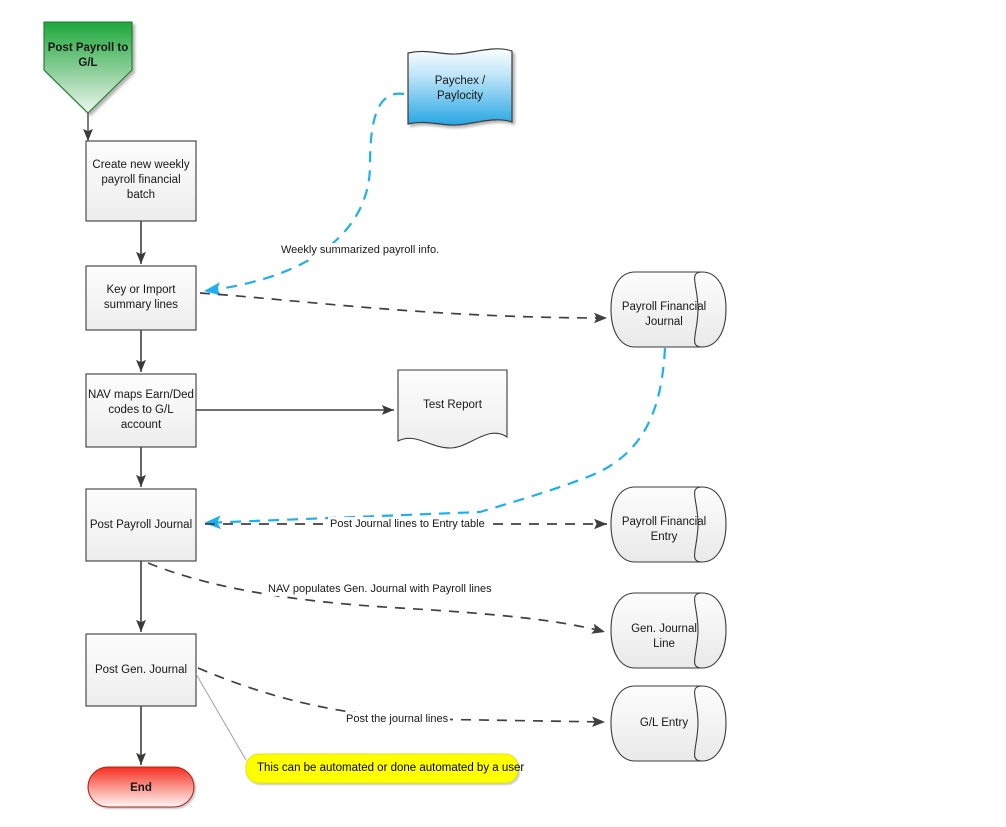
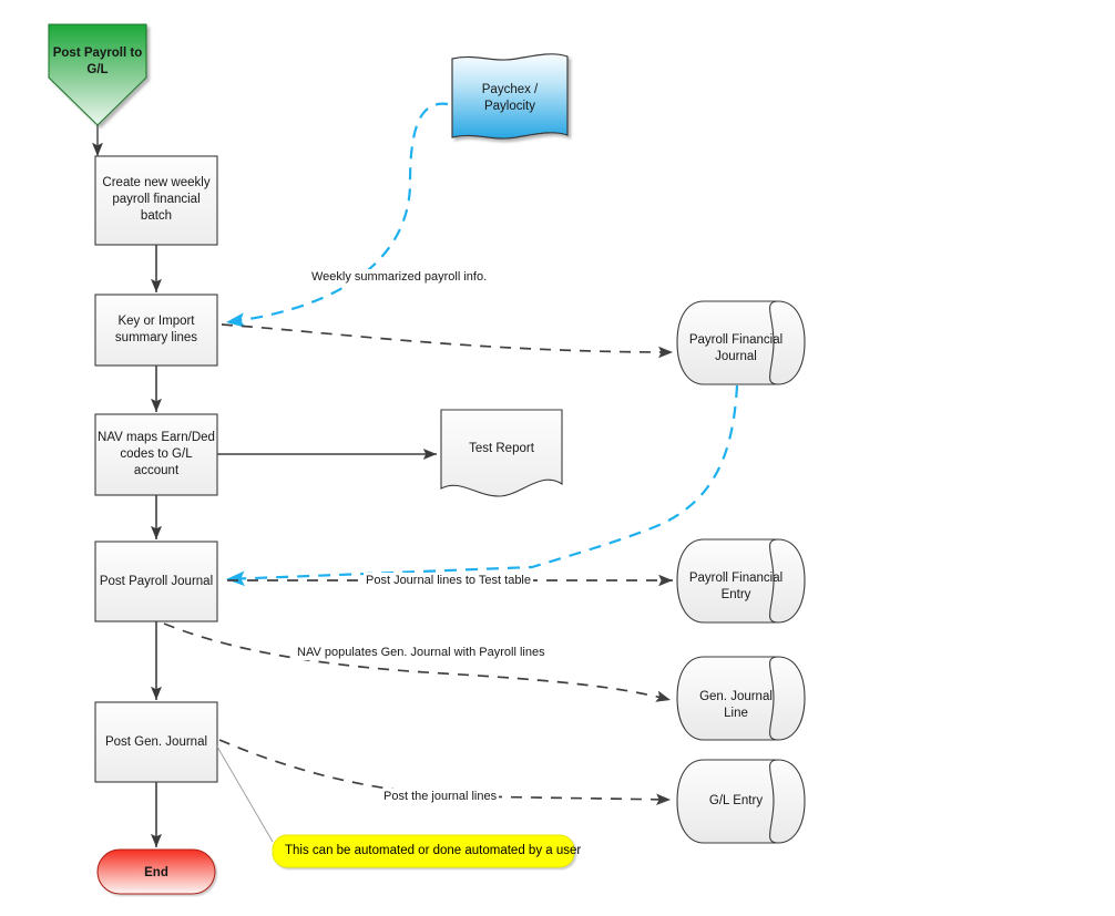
  Post Payroll to
  G/L
  Paychex /
  Paylocity
  Create new weekly
  payroll financial
  batch
  Key or Import
  summary lines
  NAV maps Earn/Ded
  codes to G/L
  account
  Test Report
  Post Payroll Journal
  Post Gen. Journal
  End
  Payroll Financial
  Journal
  Payroll Financial
  Entry
  Gen. Journal
  Line
  G/L Entry
  Weekly summarized payroll info.
- Post Journal lines to Entry table
+ Post Journal lines to Test table
  NAV populates Gen. Journal with Payroll lines
  Post the journal lines
  This can be automated or done automated by a user
